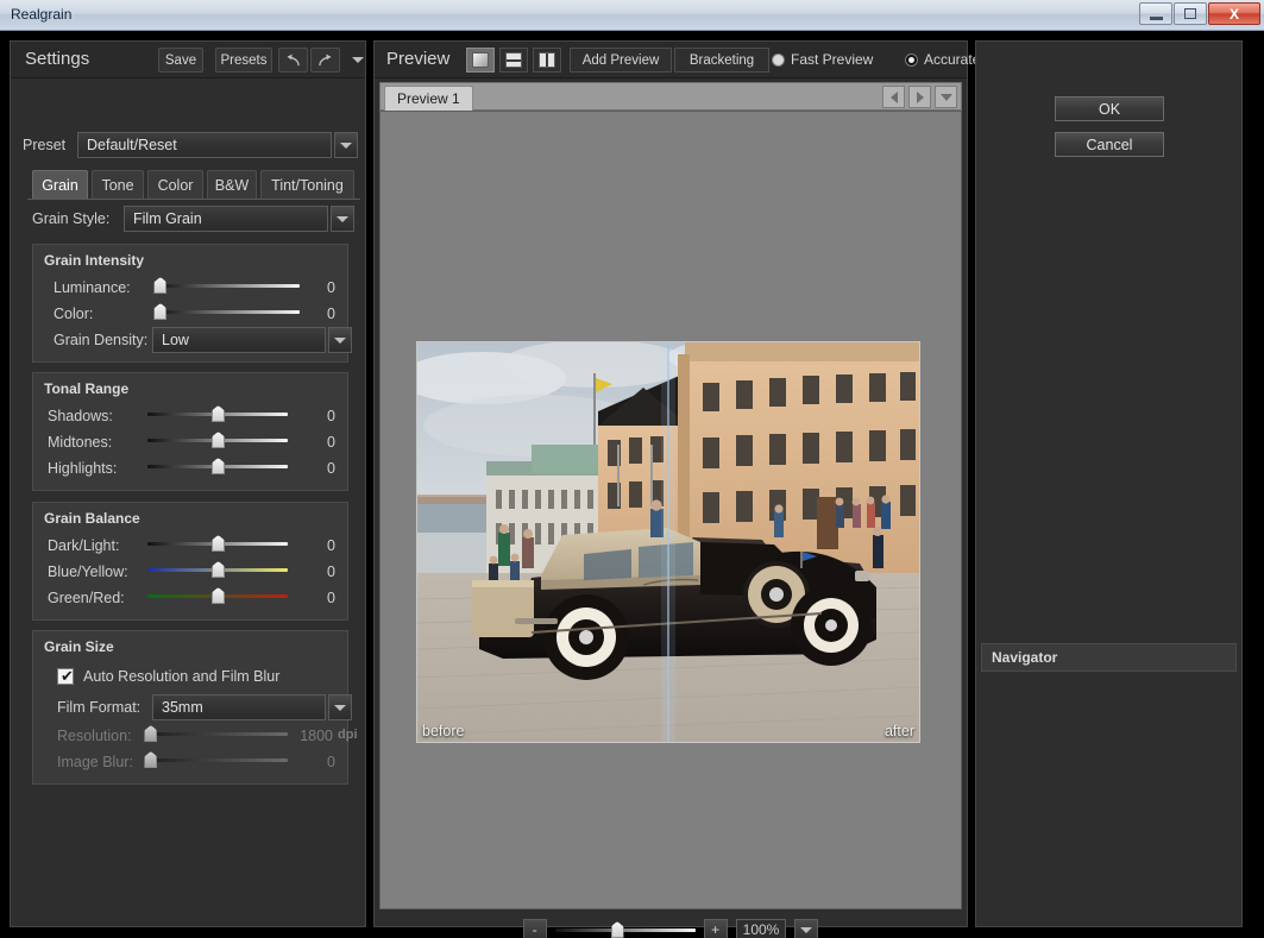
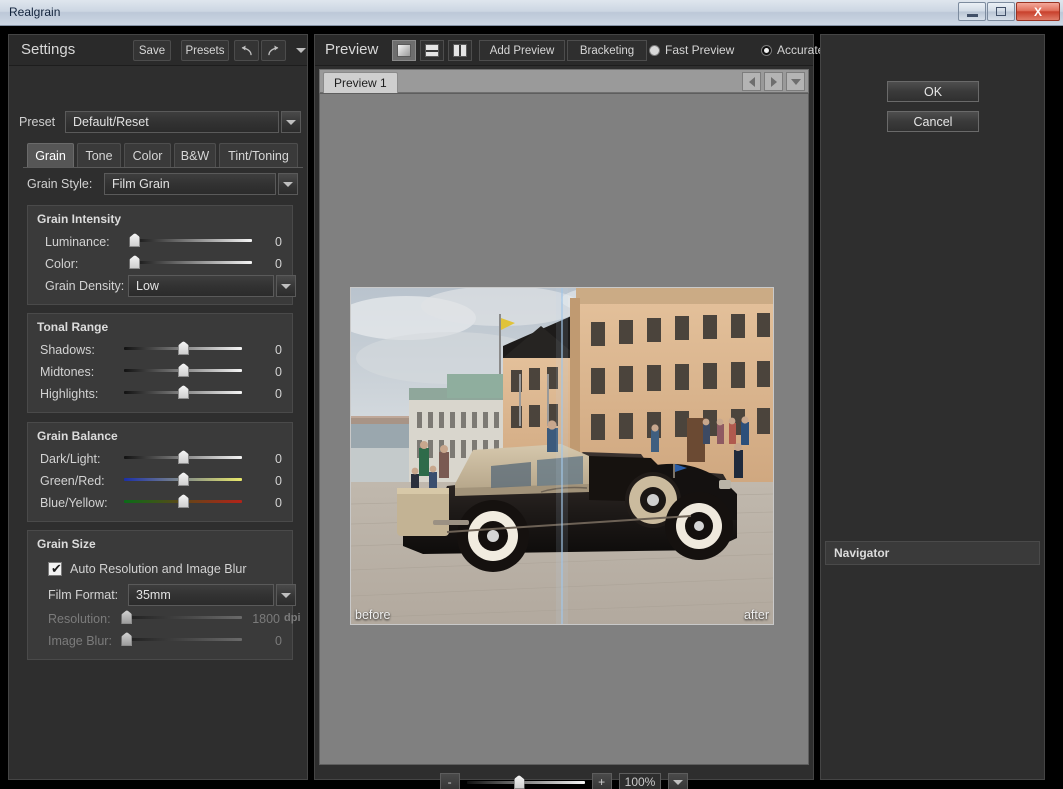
  Realgrain
  X
  Settings
  Save
  Presets
  Preset
  Default/Reset
  Grain
  Tone
  Color
  B&W
  Tint/Toning
  Grain Style:
  Film Grain
  Grain Intensity
  Luminance:
  0
  Color:
  0
  Grain Density:
  Low
  Tonal Range
  Shadows:
  0
  Midtones:
  0
  Highlights:
  0
  Grain Balance
  Dark/Light:
  0
- Blue/Yellow:
+ Green/Red:
  0
- Green/Red:
+ Blue/Yellow:
  0
  Grain Size
  ✔
- Auto Resolution and Film Blur
+ Auto Resolution and Image Blur
  Film Format:
  35mm
  Resolution:
  1800
  dpi
  Image Blur:
  0
  Preview
  Add Preview
  Bracketing
  Fast Preview
  Accurat
  Preview 1
  before
  after
  -
  +
  100%
  OK
  Cancel
  Navigator
